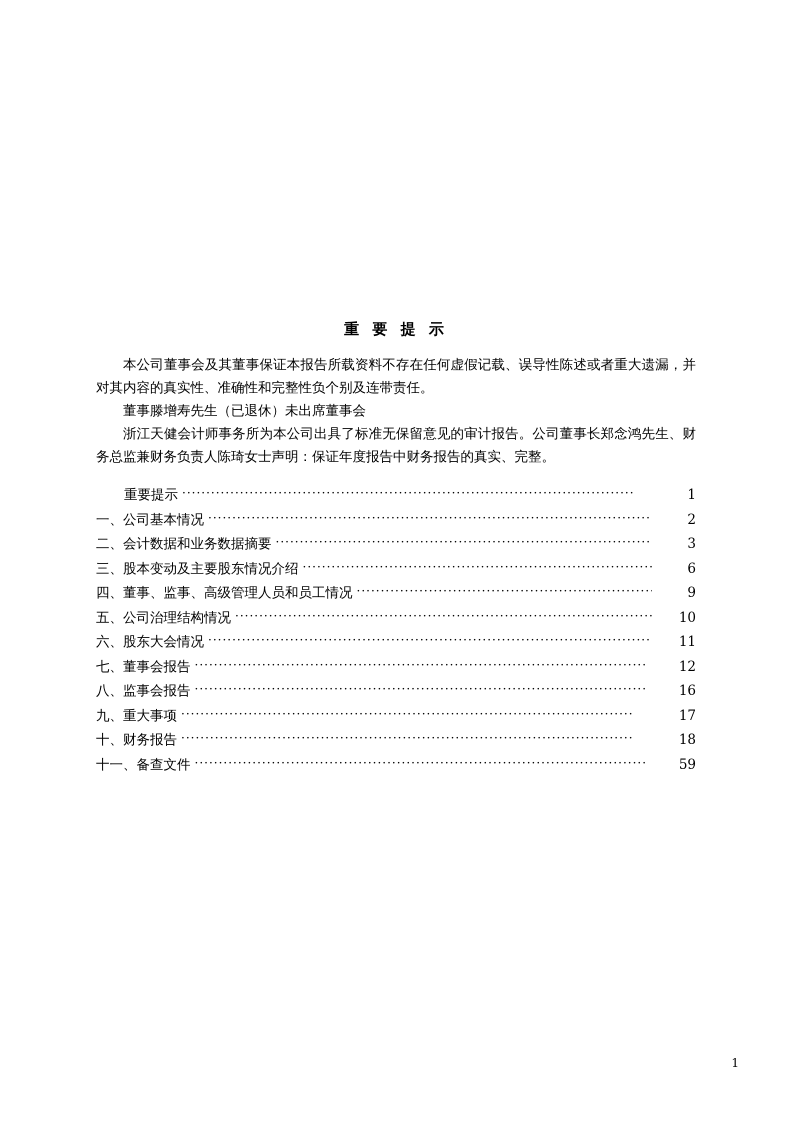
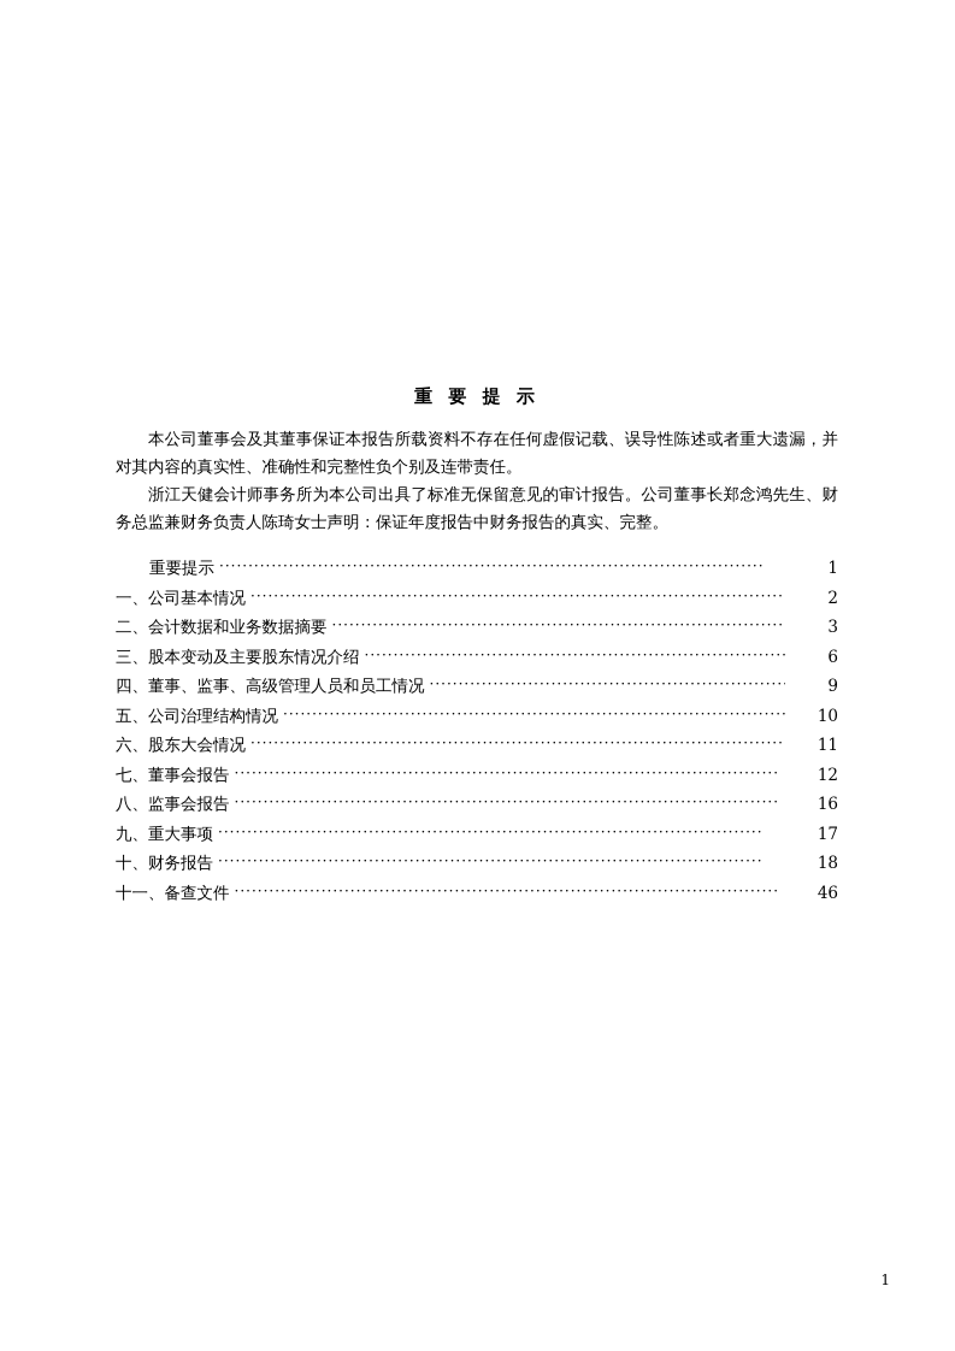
  重 要 提 示
  本公司董事会及其董事保证本报告所载资料不存在任何虚假记载、误导性陈述或者重大遗漏，并对其内容的真实性、准确性和完整性负个别及连带责任。
- 董事滕增寿先生（已退休）未出席董事会
  浙江天健会计师事务所为本公司出具了标准无保留意见的审计报告。公司董事长郑念鸿先生、财务总监兼财务负责人陈琦女士声明：保证年度报告中财务报告的真实、完整。
  重要提示
  ······························································································
  1
  一、公司基本情况
  ····························································································
  2
  二、会计数据和业务数据摘要
  ··············································································
  3
  三、股本变动及主要股东情况介绍
  ·········································································
  6
  四、董事、监事、高级管理人员和员工情况
  9
  五、公司治理结构情况
  ·······················································································
  10
  六、股东大会情况
  ····························································································
  11
  七、董事会报告
  ······························································································
  12
  八、监事会报告
  ······························································································
  16
  九、重大事项
  ······························································································
  17
  十、财务报告
  ······························································································
  18
  十一、备查文件
  ······························································································
- 59
+ 46
  1
